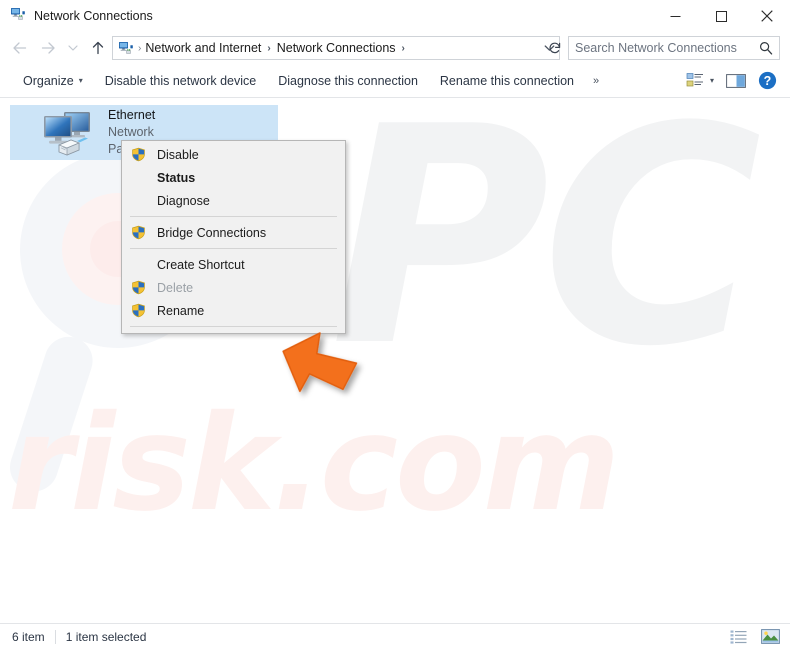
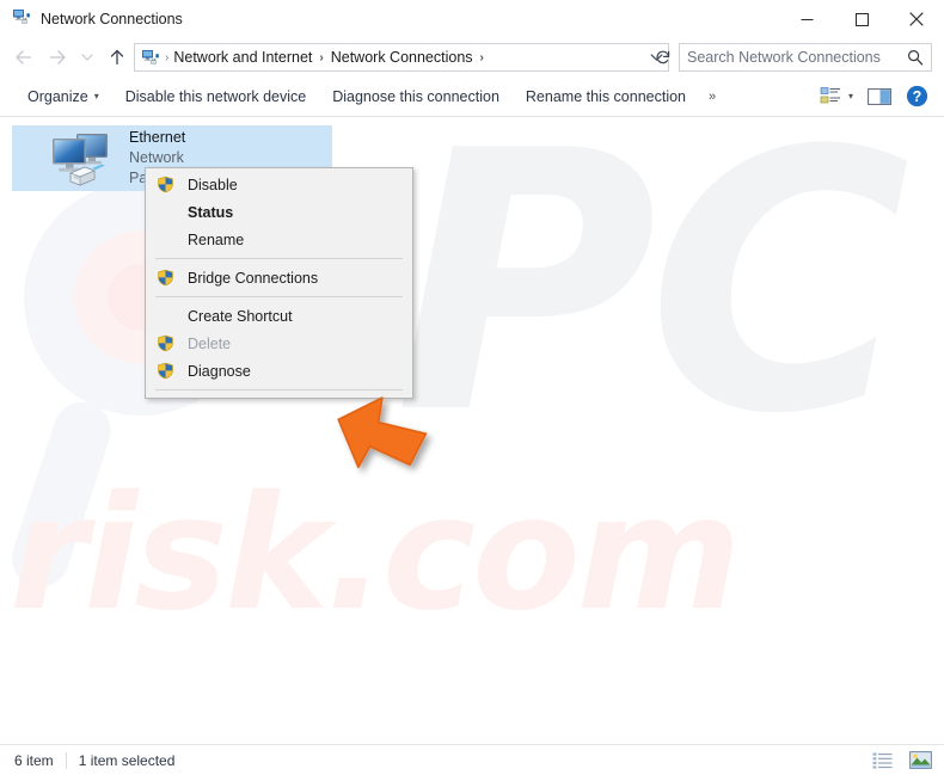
  PC
  risk.com
  Network Connections
  ›
  Network and Internet
  ›
  Network Connections
  ›
  Search Network Connections
  Organize
  ▾
  Disable this network device
  Diagnose this connection
  Rename this connection
  »
  ▾
  ?
  Ethernet
  Network
  Pa
  Disable
  Status
- Diagnose
+ Rename
  Bridge Connections
  Create Shortcut
  Delete
- Rename
+ Diagnose
  6 item
  1 item selected
